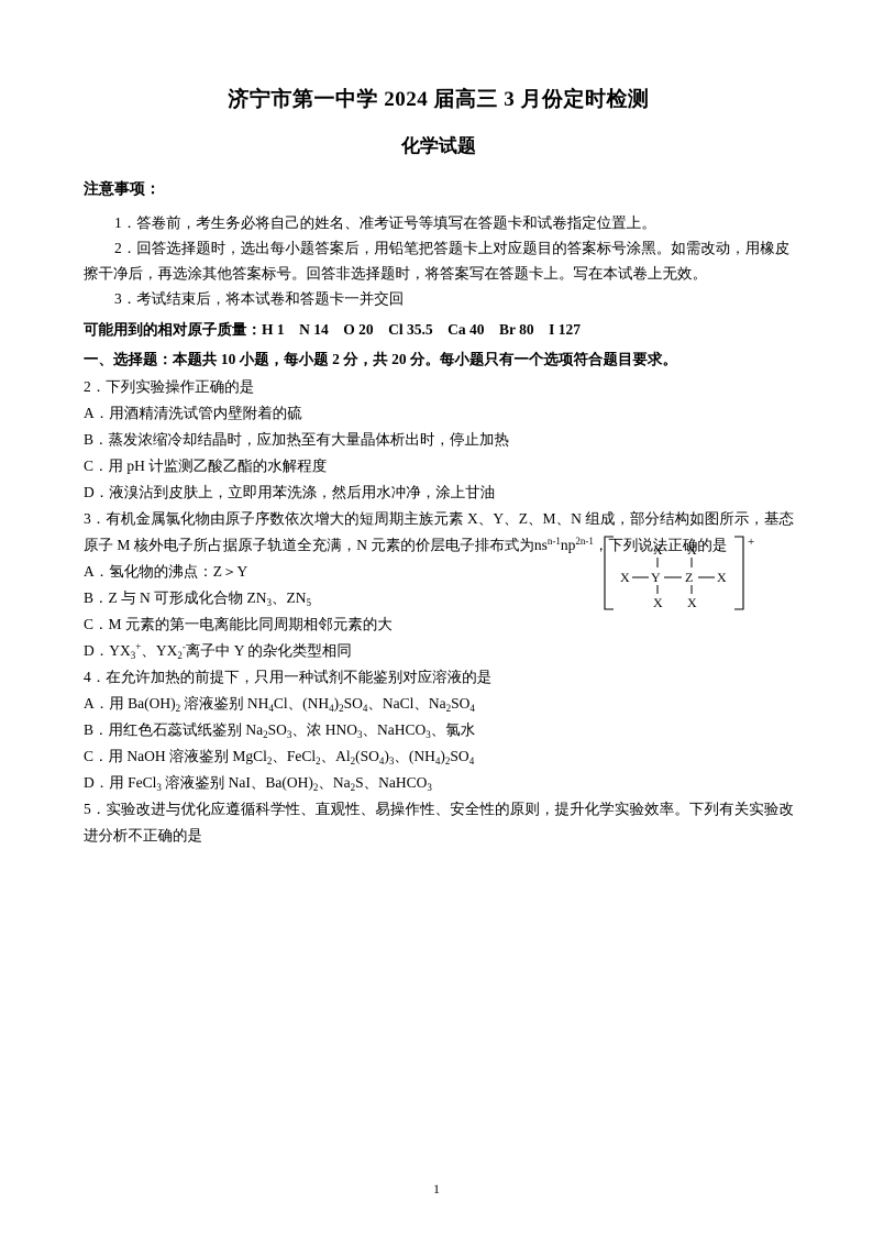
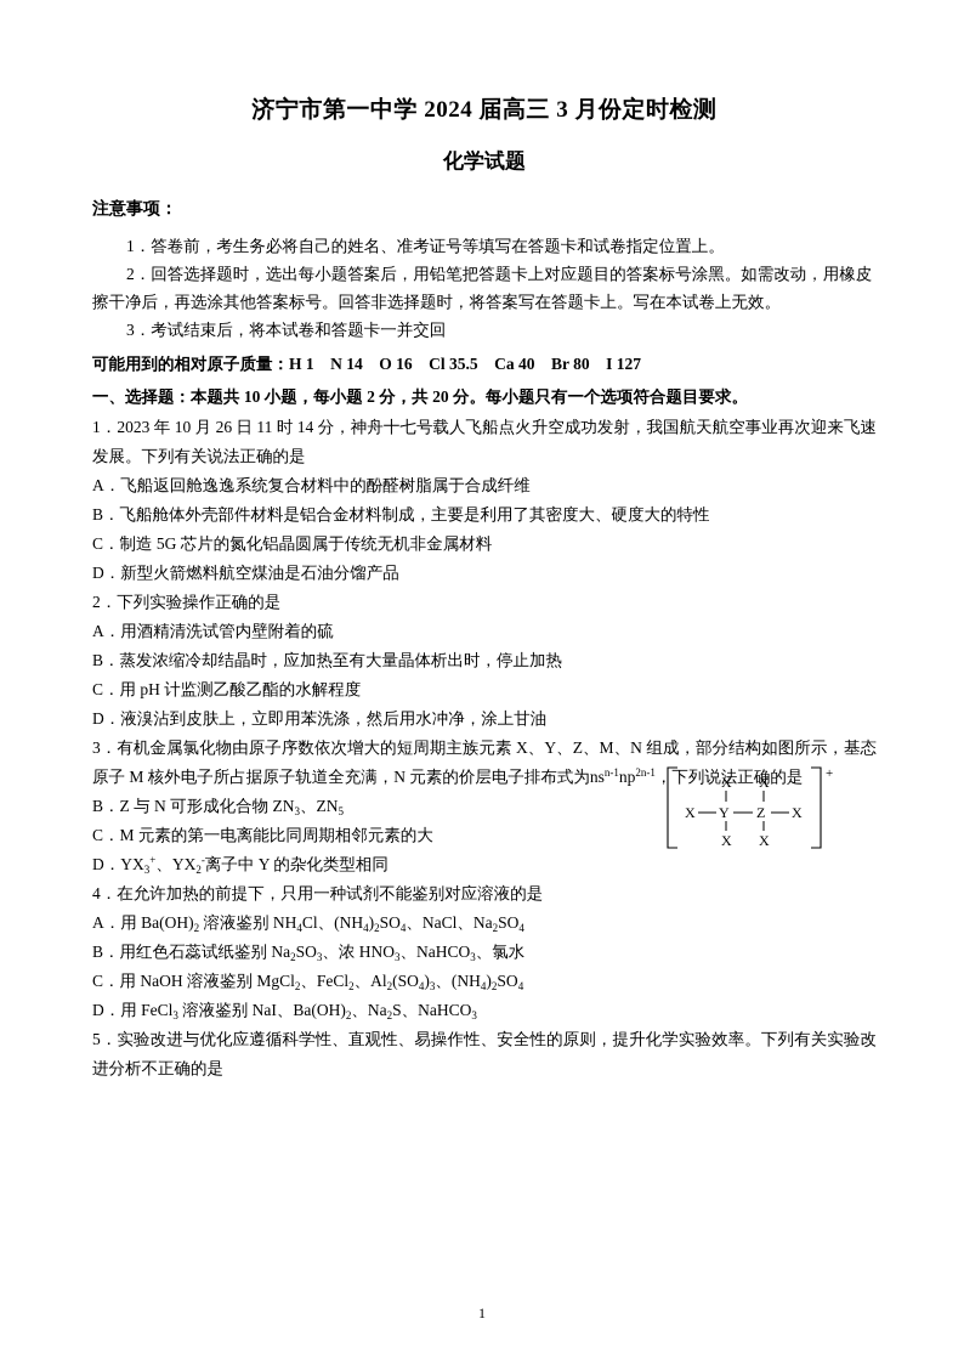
  济宁市第一中学 2024 届高三 3 月份定时检测
  化学试题
  注意事项：
  1．答卷前，考生务必将自己的姓名、准考证号等填写在答题卡和试卷指定位置上。
  2．回答选择题时，选出每小题答案后，用铅笔把答题卡上对应题目的答案标号涂黑。如需改动，用橡皮擦干净后，再选涂其他答案标号。回答非选择题时，将答案写在答题卡上。写在本试卷上无效。
  3．考试结束后，将本试卷和答题卡一并交回
- 可能用到的相对原子质量：H 1 N 14 O 20 Cl 35.5 Ca 40 Br 80 I 127
+ 可能用到的相对原子质量：H 1 N 14 O 16 Cl 35.5 Ca 40 Br 80 I 127
  一、选择题：本题共 10 小题，每小题 2 分，共 20 分。每小题只有一个选项符合题目要求。
+ 1．2023 年 10 月 26 日 11 时 14 分，神舟十七号载人飞船点火升空成功发射，我国航天航空事业再次迎来飞速发展。下列有关说法正确的是
+ A．飞船返回舱逸逸系统复合材料中的酚醛树脂属于合成纤维
+ B．飞船舱体外壳部件材料是铝合金材料制成，主要是利用了其密度大、硬度大的特性
+ C．制造 5G 芯片的氮化铝晶圆属于传统无机非金属材料
+ D．新型火箭燃料航空煤油是石油分馏产品
  2．下列实验操作正确的是
  A．用酒精清洗试管内壁附着的硫
  B．蒸发浓缩冷却结晶时，应加热至有大量晶体析出时，停止加热
  C．用 pH 计监测乙酸乙酯的水解程度
  D．液溴沾到皮肤上，立即用苯洗涤，然后用水冲净，涂上甘油
  3．有机金属氯化物由原子序数依次增大的短周期主族元素 X、Y、Z、M、N 组成，部分结构如图所示，基态原子 M 核外电子所占据原子轨道全充满，N 元素的价层电子排布式为nsn-1np2n-1，下列说法正确的是
- A．氢化物的沸点：Z＞Y
  B．Z 与 N 可形成化合物 ZN3、ZN5
  C．M 元素的第一电离能比同周期相邻元素的大
  D．YX3+、YX2-离子中 Y 的杂化类型相同
  +
  X
  X
  X
  Y
  Z
  X
  X
  X
  4．在允许加热的前提下，只用一种试剂不能鉴别对应溶液的是
  A．用 Ba(OH)2 溶液鉴别 NH4Cl、(NH4)2SO4、NaCl、Na2SO4
  B．用红色石蕊试纸鉴别 Na2SO3、浓 HNO3、NaHCO3、氯水
  C．用 NaOH 溶液鉴别 MgCl2、FeCl2、Al2(SO4)3、(NH4)2SO4
  D．用 FeCl3 溶液鉴别 NaI、Ba(OH)2、Na2S、NaHCO3
  5．实验改进与优化应遵循科学性、直观性、易操作性、安全性的原则，提升化学实验效率。下列有关实验改进分析不正确的是
  1
